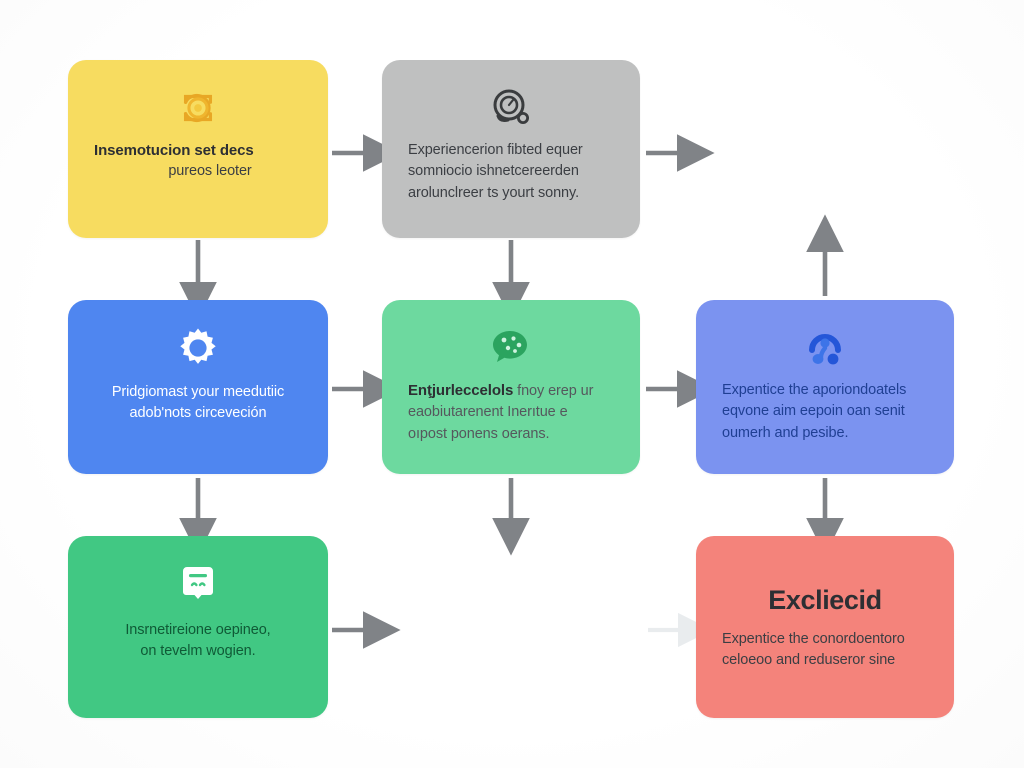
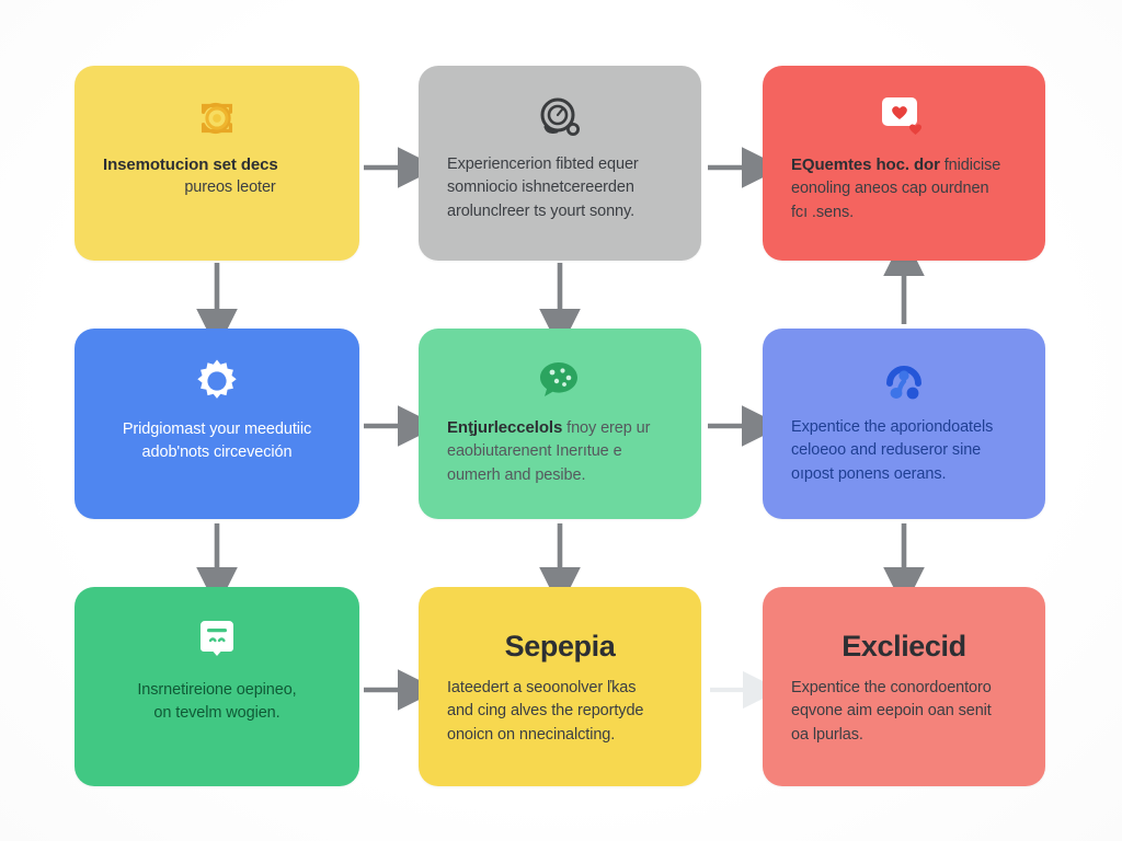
  Insemotucion set decs
  pureos leoter
  Experiencerion fibted equer
  somniocio ishnetcereerden
  arolunclreer ts yourt sonny.
+ EQuemtes hoc. dor fnidicise
+ eonoling aneos cap ourdnen
+ fcı .sens.
  Pridgiomast your meedutiic
  adob'nots circeveción
  Enţjurleccelols fnoy erep ur
  eaobiutarenent Inerıtue e
- oıpost ponens oerans.
+ oumerh and pesibe.
  Expentice the aporiondoatels
- eqvone aim eepoin oan senit
+ celoeoo and reduseror sine
- oumerh and pesibe.
+ oıpost ponens oerans.
  Insrnetireione oepineo,
  on tevelm wogien.
+ Sepepia
+ Iateedert a seoonolver ľkas
+ and cing alves the reportyde
+ onoicn on nnecinalcting.
  Excliecid
  Expentice the conordoentoro
- celoeoo and reduseror sine
+ eqvone aim eepoin oan senit
+ oa lpurlas.
